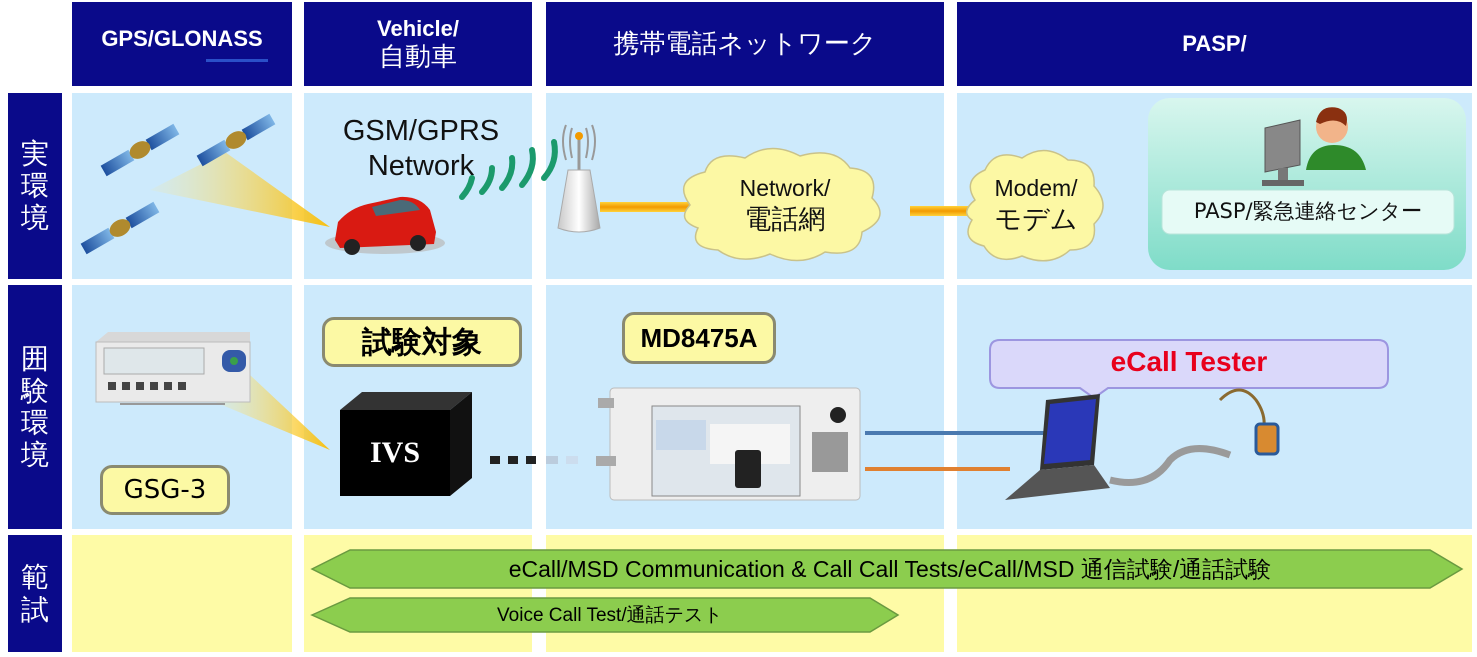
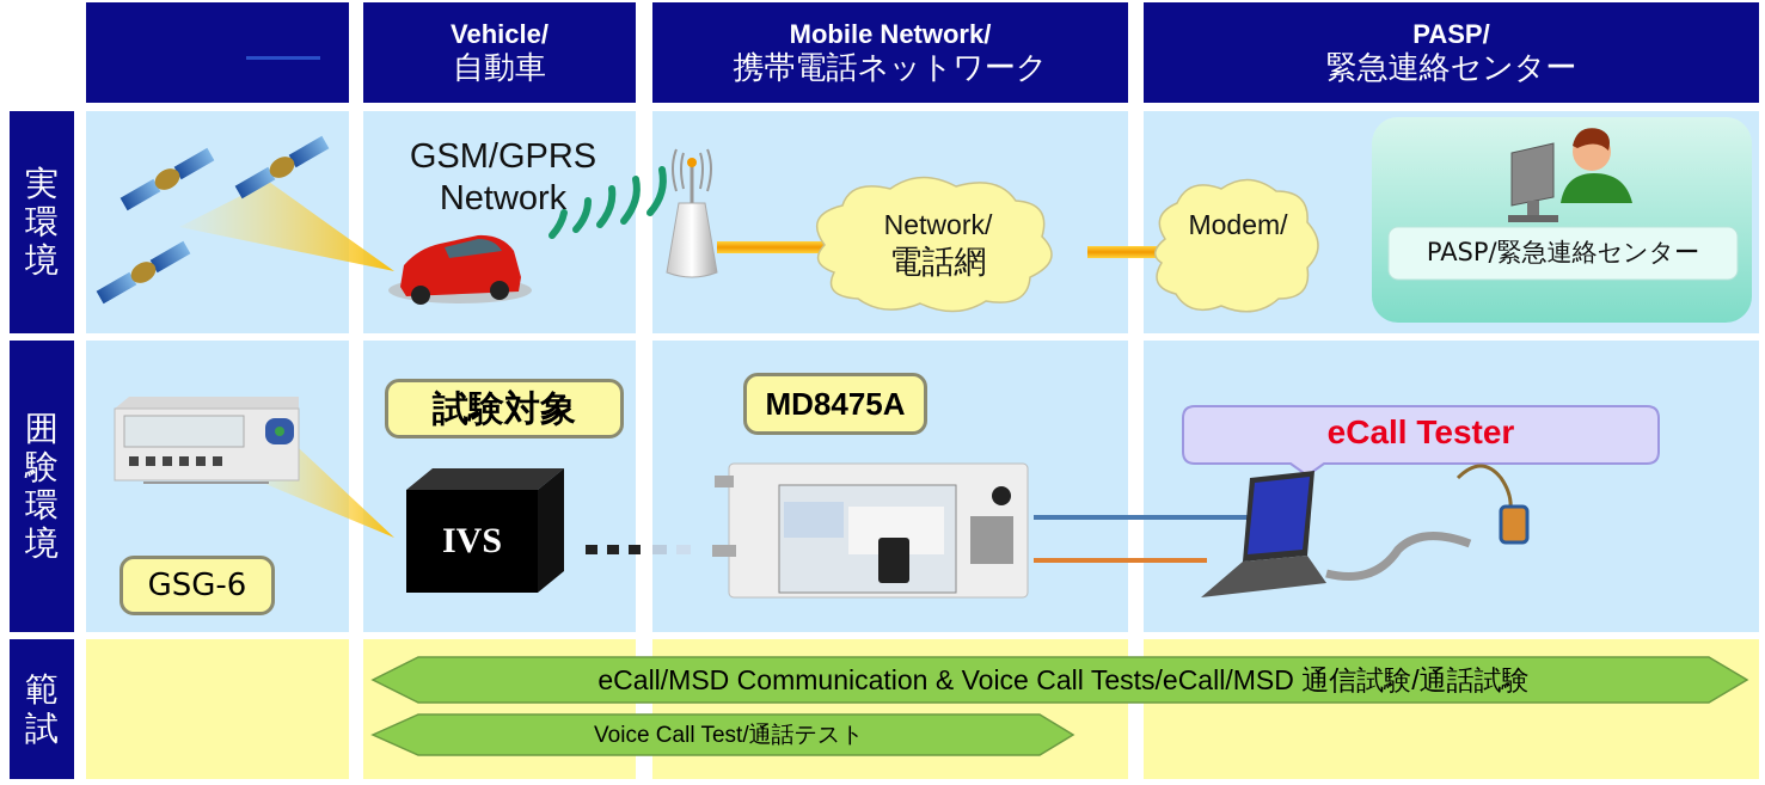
- GPS/GLONASS
  Vehicle/
  自動車
+ Mobile Network/
  携帯電話ネットワーク
  PASP/
+ 緊急連絡センター
  実
  環
  境
  囲
  験
  環
  境
  範
  試
  GSM/GPRS
  Network
  Network/
  電話網
  Modem/
- モデム
  PASP/緊急連絡センター
  試験対象
  MD8475A
- GSG-3
+ GSG-6
  IVS
  eCall Tester
- eCall/MSD Communication & Call Call Tests/eCall/MSD 通信試験/通話試験
+ eCall/MSD Communication & Voice Call Tests/eCall/MSD 通信試験/通話試験
  Voice Call Test/通話テスト
